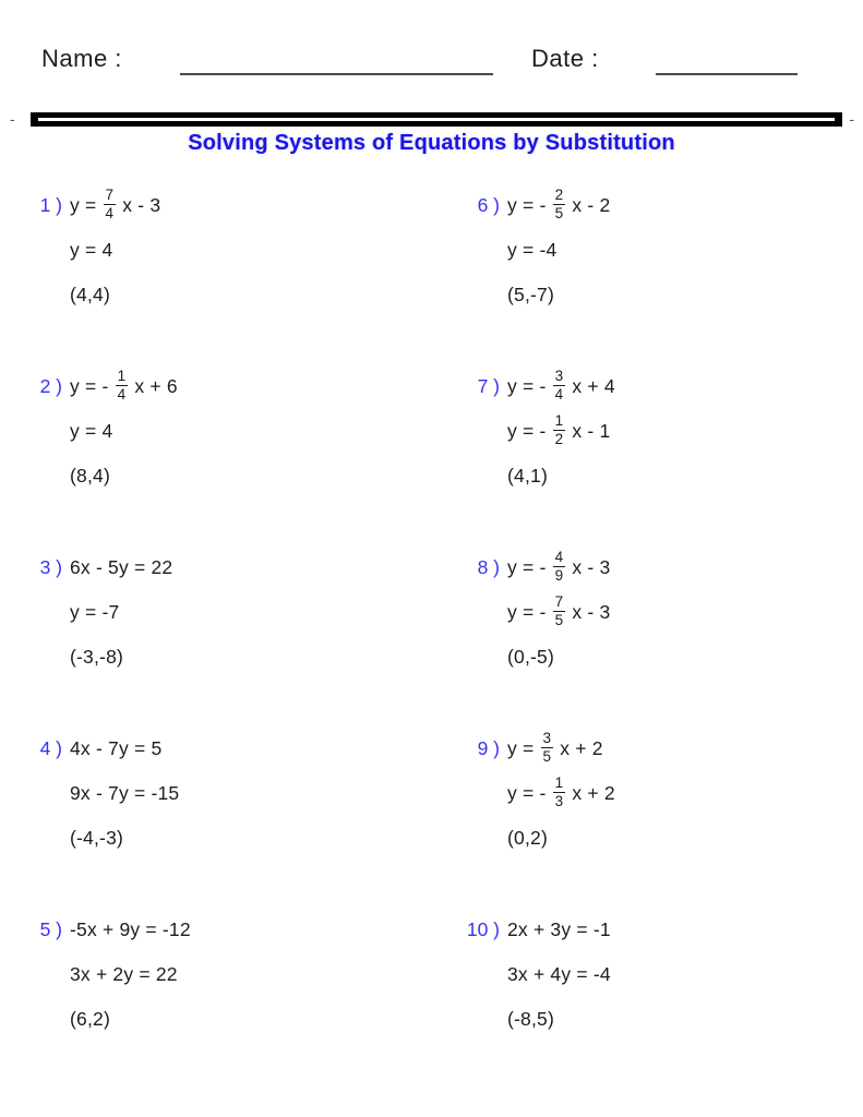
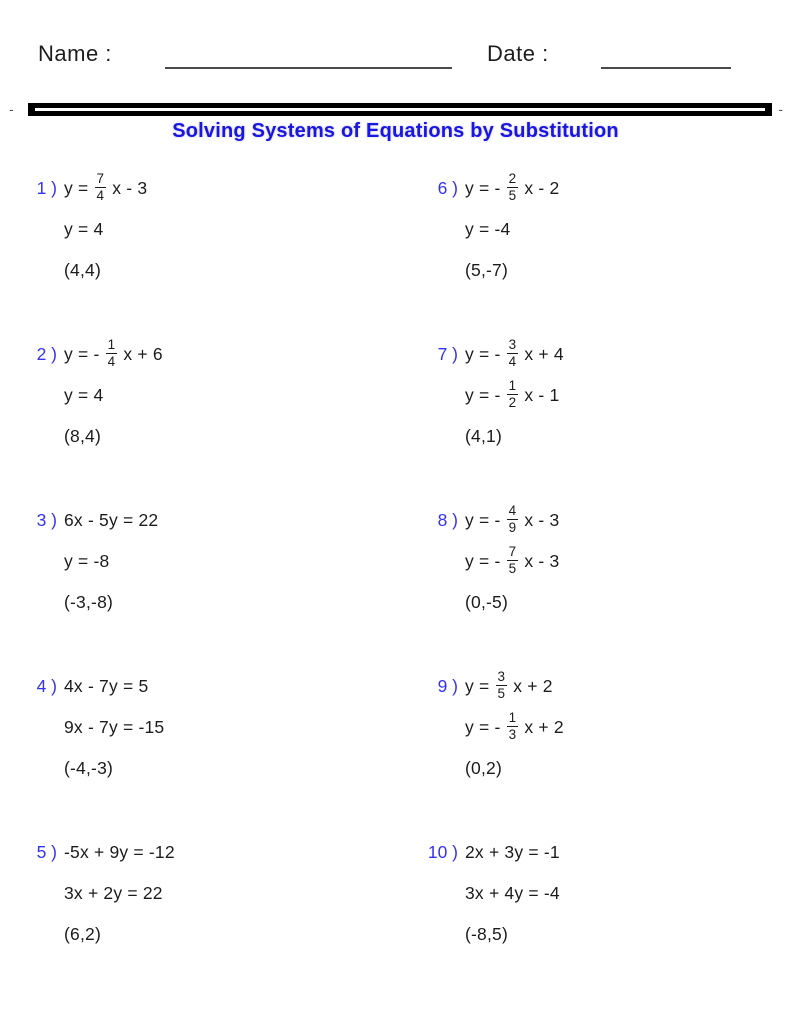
  Name :
  Date :
  -
  -
  Solving Systems of Equations by Substitution
  1 )
  y =
  7
  4
  x - 3
  y = 4
  (4,4)
  2 )
  y = -
  1
  4
  x + 6
  y = 4
  (8,4)
  3 )
  6x - 5y = 22
- y = -7
+ y = -8
  (-3,-8)
  4 )
  4x - 7y = 5
  9x - 7y = -15
  (-4,-3)
  5 )
  -5x + 9y = -12
  3x + 2y = 22
  (6,2)
  6 )
  y = -
  2
  5
  x - 2
  y = -4
  (5,-7)
  7 )
  y = -
  3
  4
  x + 4
  y = -
  1
  2
  x - 1
  (4,1)
  8 )
  y = -
  4
  9
  x - 3
  y = -
  7
  5
  x - 3
  (0,-5)
  9 )
  y =
  3
  5
  x + 2
  y = -
  1
  3
  x + 2
  (0,2)
  10 )
  2x + 3y = -1
  3x + 4y = -4
  (-8,5)
